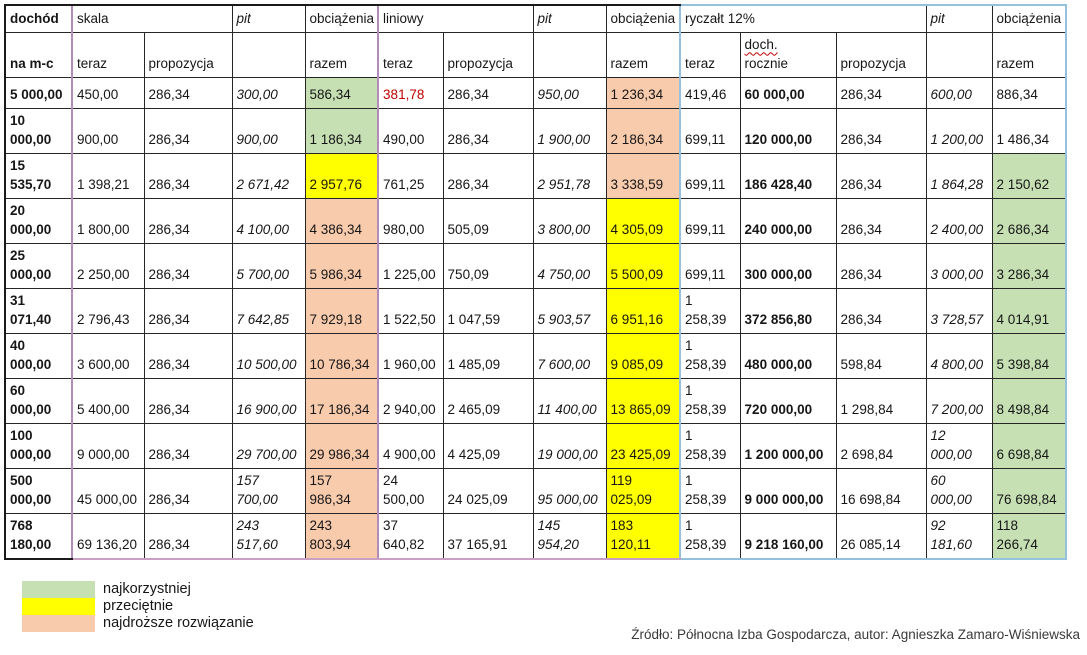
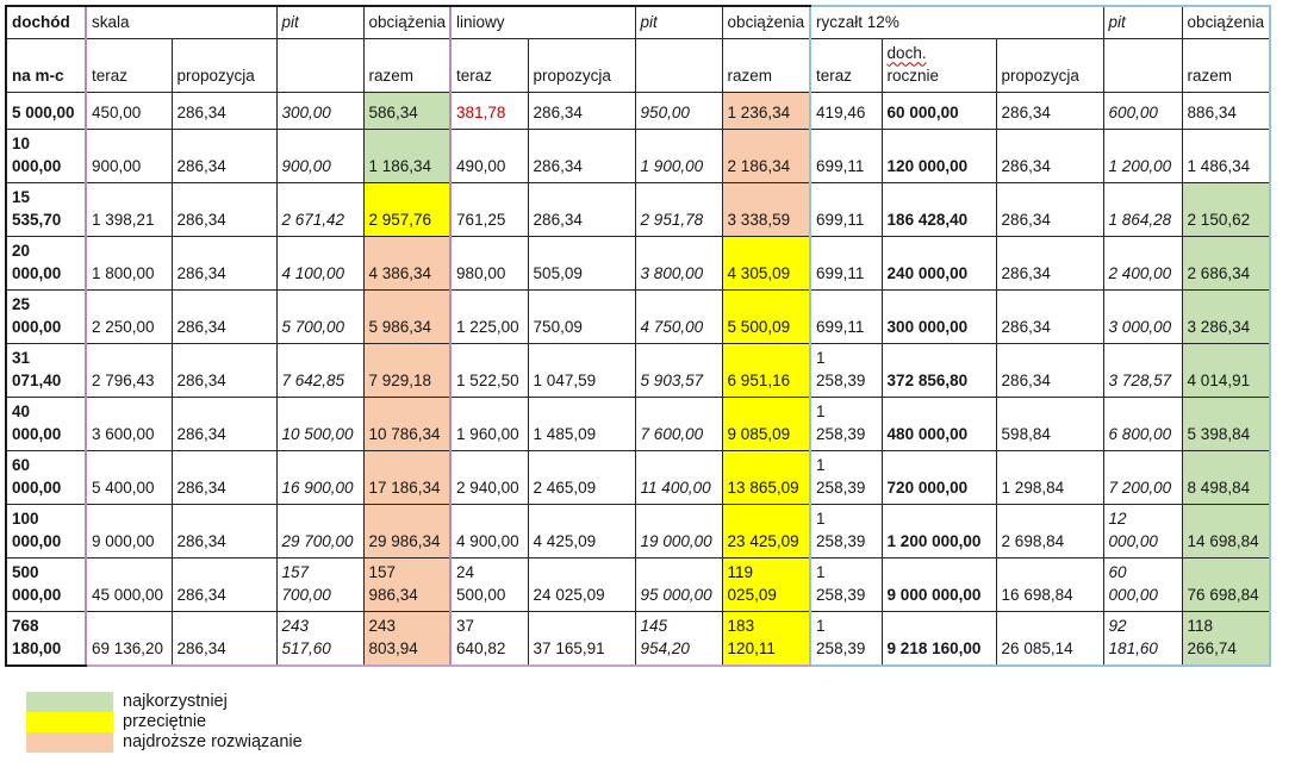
  dochód	skala	pit	obciążenia	liniowy	pit	obciążenia	ryczałt 12%	pit	obciążenia
  na m-c	teraz	propozycja		razem	teraz	propozycja		razem	teraz	doch.rocznie	propozycja		razem
  5 000,00	450,00	286,34	300,00	586,34	381,78	286,34	950,00	1 236,34	419,46	60 000,00	286,34	600,00	886,34
  10 000,00	900,00	286,34	900,00	1 186,34	490,00	286,34	1 900,00	2 186,34	699,11	120 000,00	286,34	1 200,00	1 486,34
  15 535,70	1 398,21	286,34	2 671,42	2 957,76	761,25	286,34	2 951,78	3 338,59	699,11	186 428,40	286,34	1 864,28	2 150,62
  20 000,00	1 800,00	286,34	4 100,00	4 386,34	980,00	505,09	3 800,00	4 305,09	699,11	240 000,00	286,34	2 400,00	2 686,34
  25 000,00	2 250,00	286,34	5 700,00	5 986,34	1 225,00	750,09	4 750,00	5 500,09	699,11	300 000,00	286,34	3 000,00	3 286,34
  31 071,40	2 796,43	286,34	7 642,85	7 929,18	1 522,50	1 047,59	5 903,57	6 951,16	1 258,39	372 856,80	286,34	3 728,57	4 014,91
- 40 000,00	3 600,00	286,34	10 500,00	10 786,34	1 960,00	1 485,09	7 600,00	9 085,09	1 258,39	480 000,00	598,84	4 800,00	5 398,84
+ 40 000,00	3 600,00	286,34	10 500,00	10 786,34	1 960,00	1 485,09	7 600,00	9 085,09	1 258,39	480 000,00	598,84	6 800,00	5 398,84
  60 000,00	5 400,00	286,34	16 900,00	17 186,34	2 940,00	2 465,09	11 400,00	13 865,09	1 258,39	720 000,00	1 298,84	7 200,00	8 498,84
- 100 000,00	9 000,00	286,34	29 700,00	29 986,34	4 900,00	4 425,09	19 000,00	23 425,09	1 258,39	1 200 000,00	2 698,84	12 000,00	6 698,84
+ 100 000,00	9 000,00	286,34	29 700,00	29 986,34	4 900,00	4 425,09	19 000,00	23 425,09	1 258,39	1 200 000,00	2 698,84	12 000,00	14 698,84
  500 000,00	45 000,00	286,34	157 700,00	157 986,34	24 500,00	24 025,09	95 000,00	119 025,09	1 258,39	9 000 000,00	16 698,84	60 000,00	76 698,84
  768 180,00	69 136,20	286,34	243 517,60	243 803,94	37 640,82	37 165,91	145 954,20	183 120,11	1 258,39	9 218 160,00	26 085,14	92 181,60	118 266,74
  najkorzystniej
  przeciętnie
  najdroższe rozwiązanie
- Źródło: Północna Izba Gospodarcza, autor: Agnieszka Zamaro-Wiśniewska
